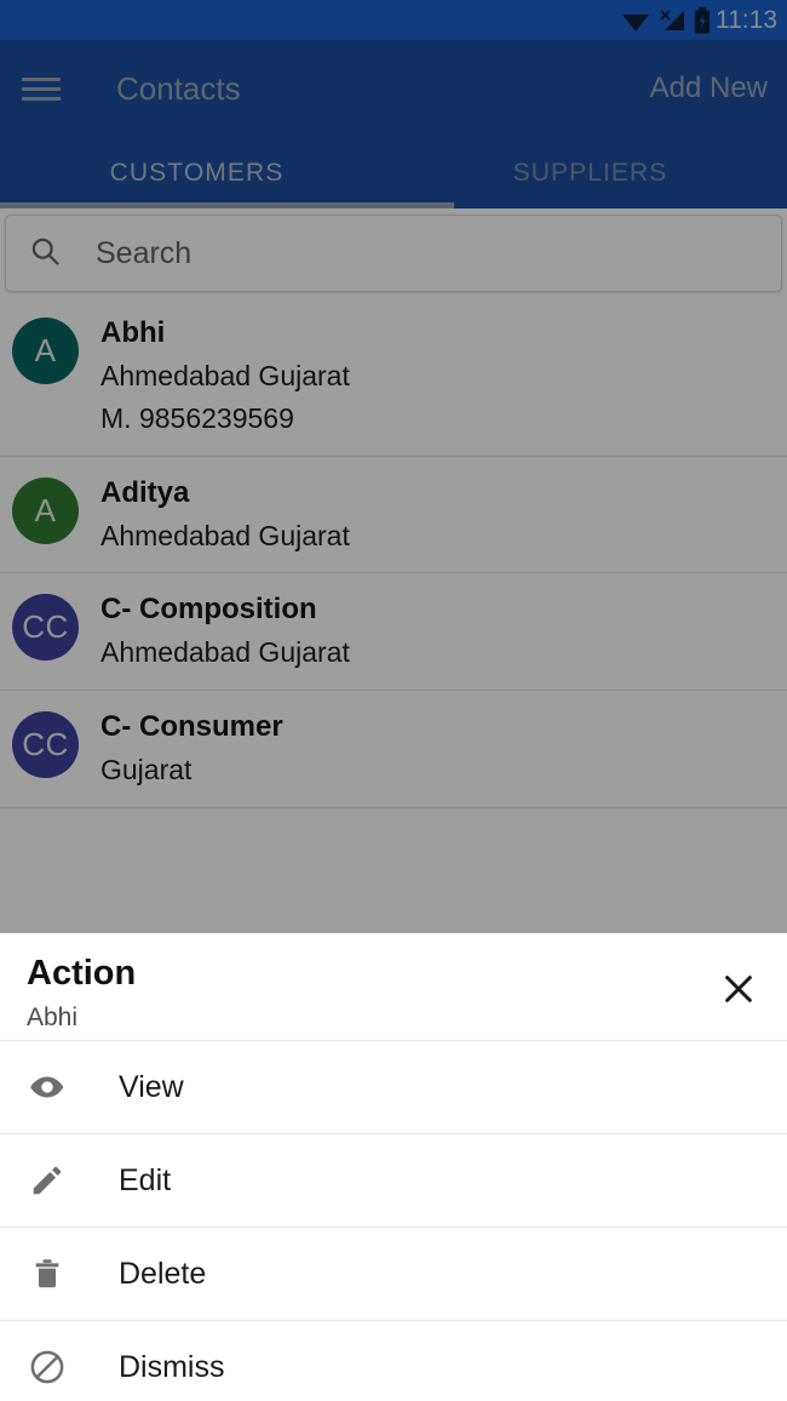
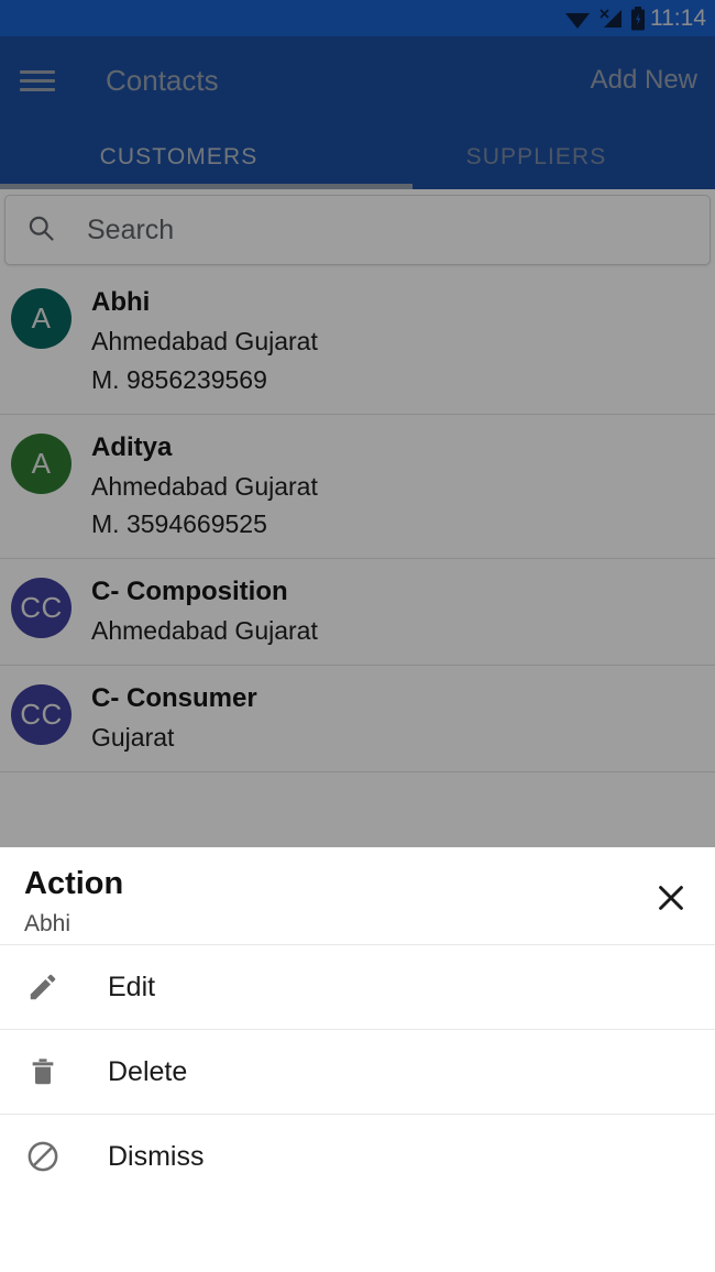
- 11:13
+ 11:14
  Contacts
  Add New
  CUSTOMERS
  SUPPLIERS
  Search
  A
  Abhi
  Ahmedabad Gujarat
  M. 9856239569
  A
  Aditya
  Ahmedabad Gujarat
+ M. 3594669525
  CC
  C- Composition
  Ahmedabad Gujarat
  CC
  C- Consumer
  Gujarat
  Action
  Abhi
- View
  Edit
  Delete
  Dismiss
